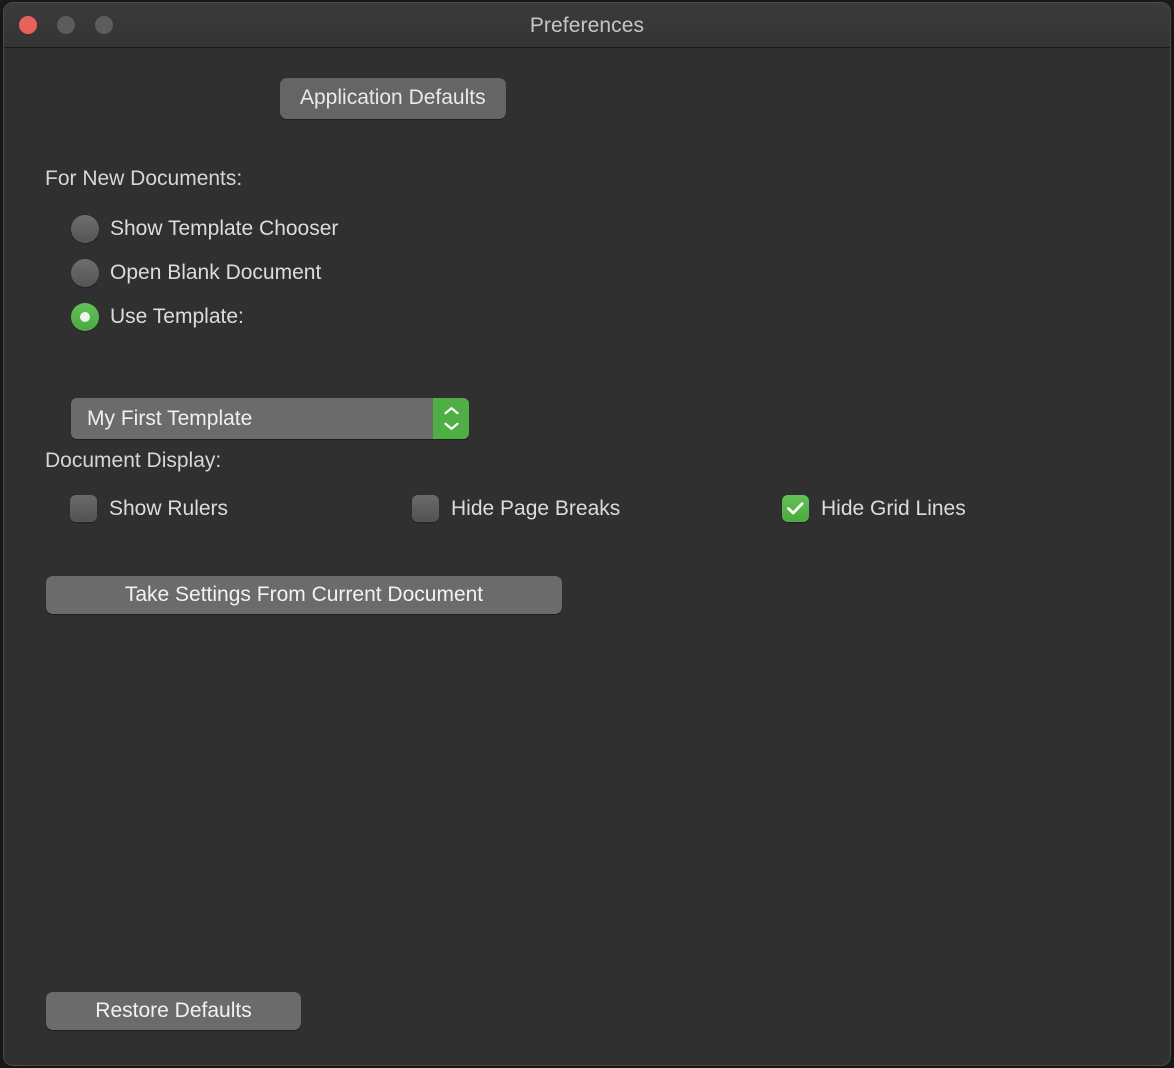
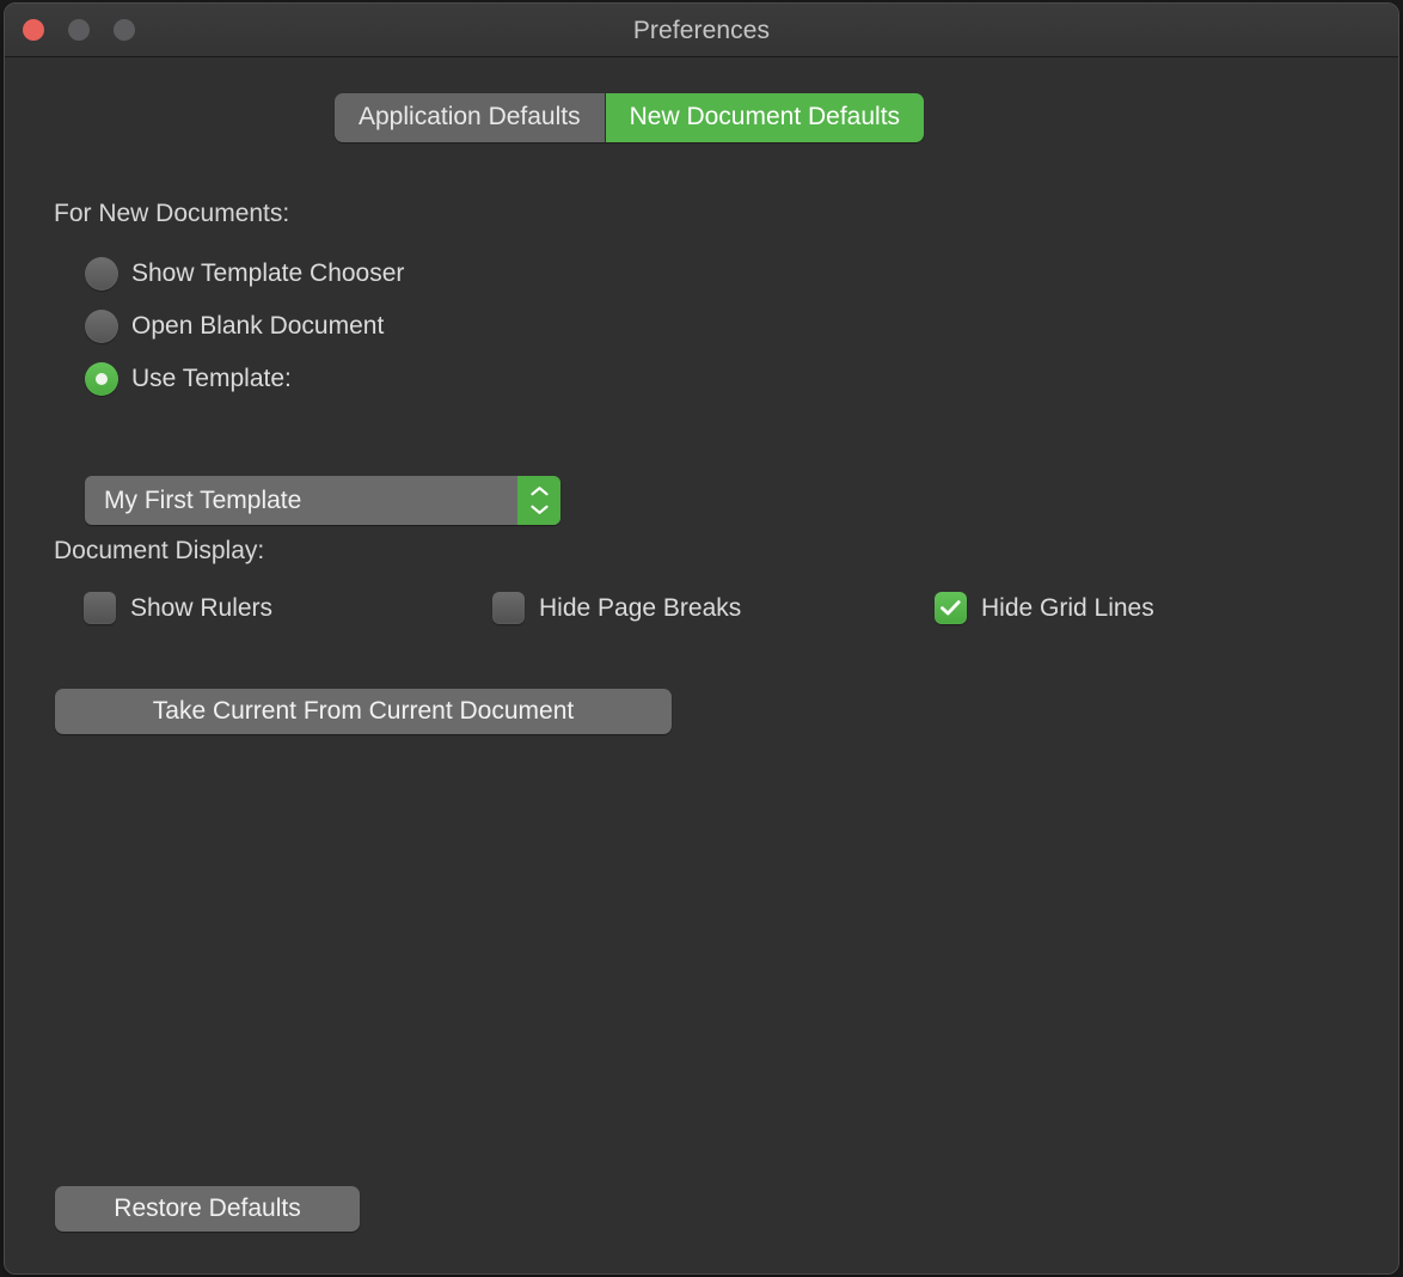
  Preferences
  Application Defaults
+ New Document Defaults
  For New Documents:
  Show Template Chooser
  Open Blank Document
  Use Template:
  My First Template
  Document Display:
  Show Rulers
  Hide Page Breaks
  Hide Grid Lines
- Take Settings From Current Document
+ Take Current From Current Document
  Restore Defaults
